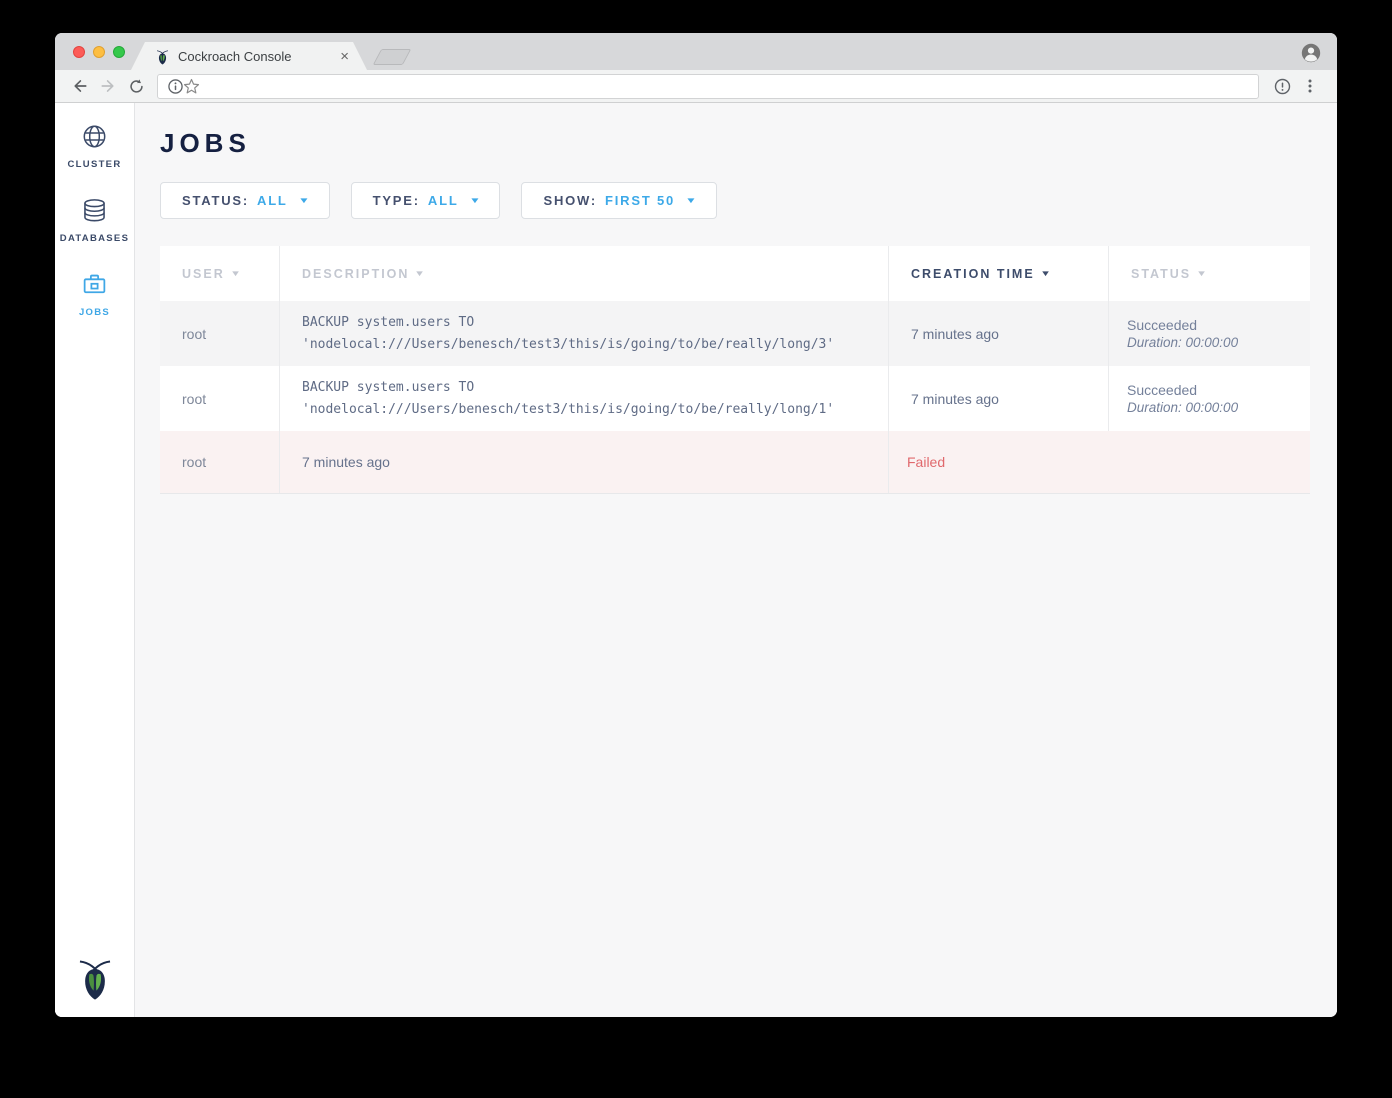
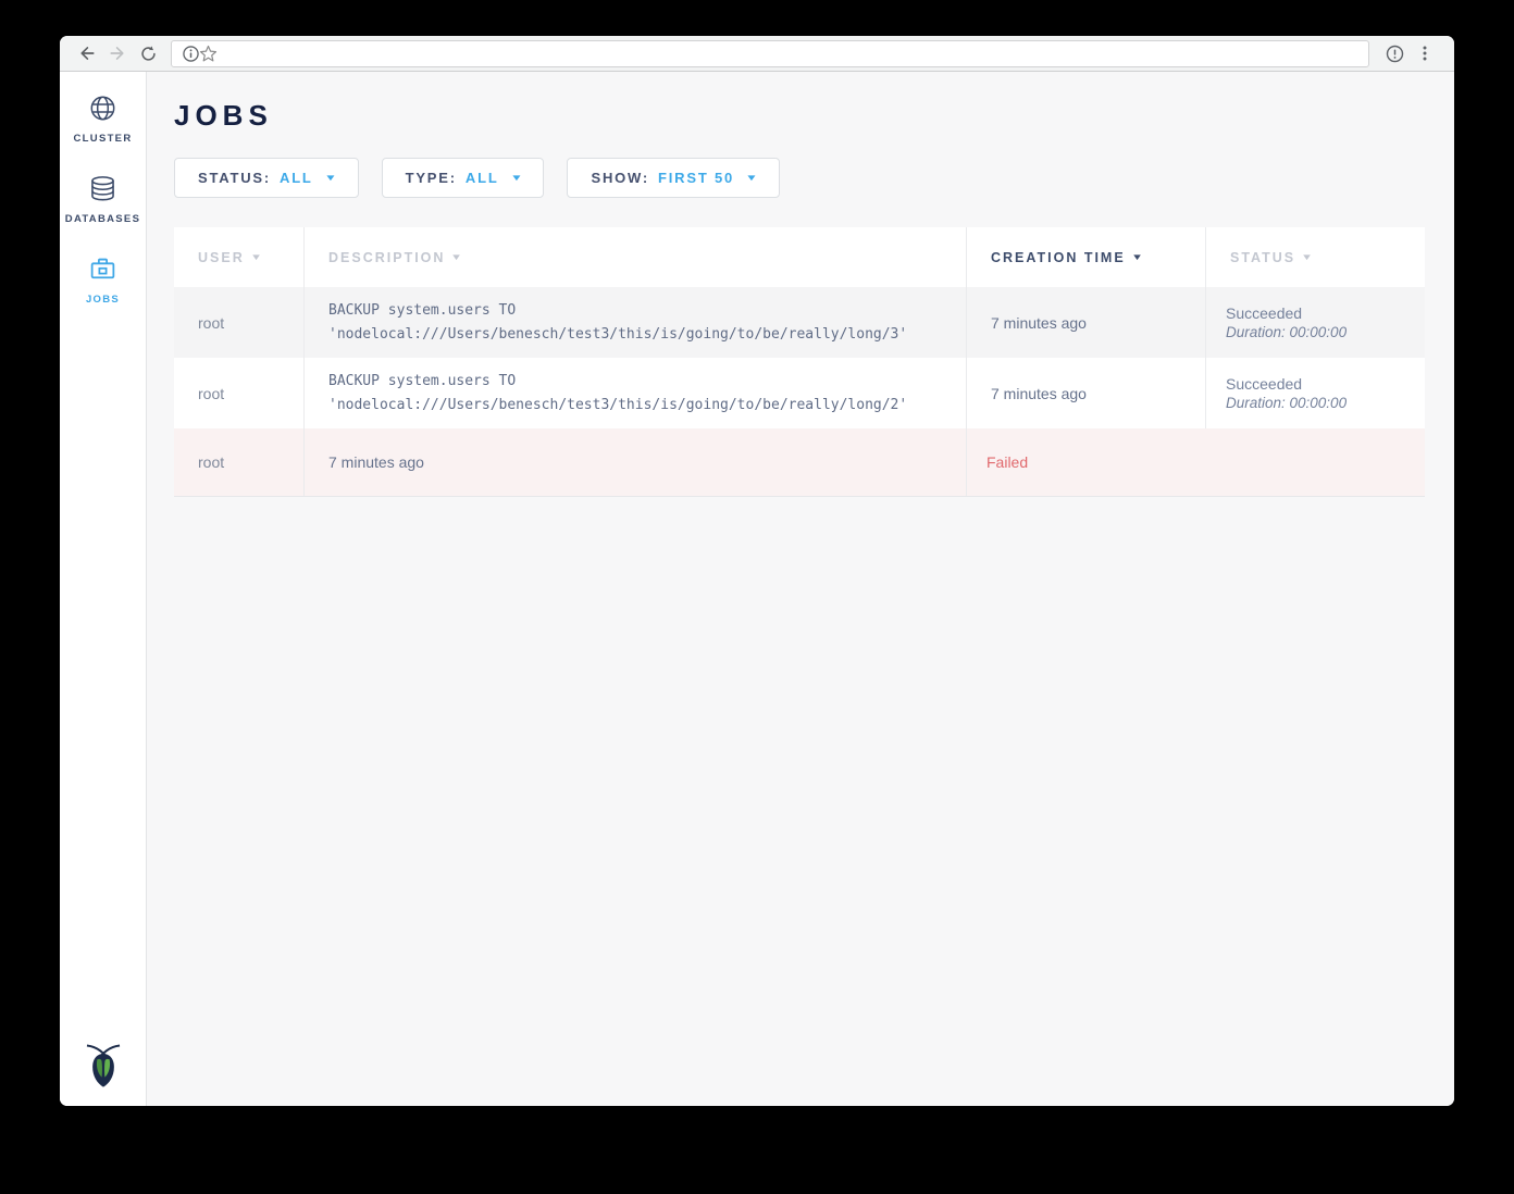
- Cockroach Console
- ×
  CLUSTER
  DATABASES
  JOBS
  JOBS
  STATUS:
  ALL
  ▼
  TYPE:
  ALL
  ▼
  SHOW:
  FIRST 50
  ▼
  USER
  ▼
  DESCRIPTION
  ▼
  CREATION TIME
  ▼
  STATUS
  ▼
  root
  BACKUP system.users TO
  'nodelocal:///Users/benesch/test3/this/is/going/to/be/really/long/3'
  7 minutes ago
  Succeeded
  Duration: 00:00:00
  root
  BACKUP system.users TO
- 'nodelocal:///Users/benesch/test3/this/is/going/to/be/really/long/1'
+ 'nodelocal:///Users/benesch/test3/this/is/going/to/be/really/long/2'
  7 minutes ago
  Succeeded
  Duration: 00:00:00
  root
  7 minutes ago
  Failed
